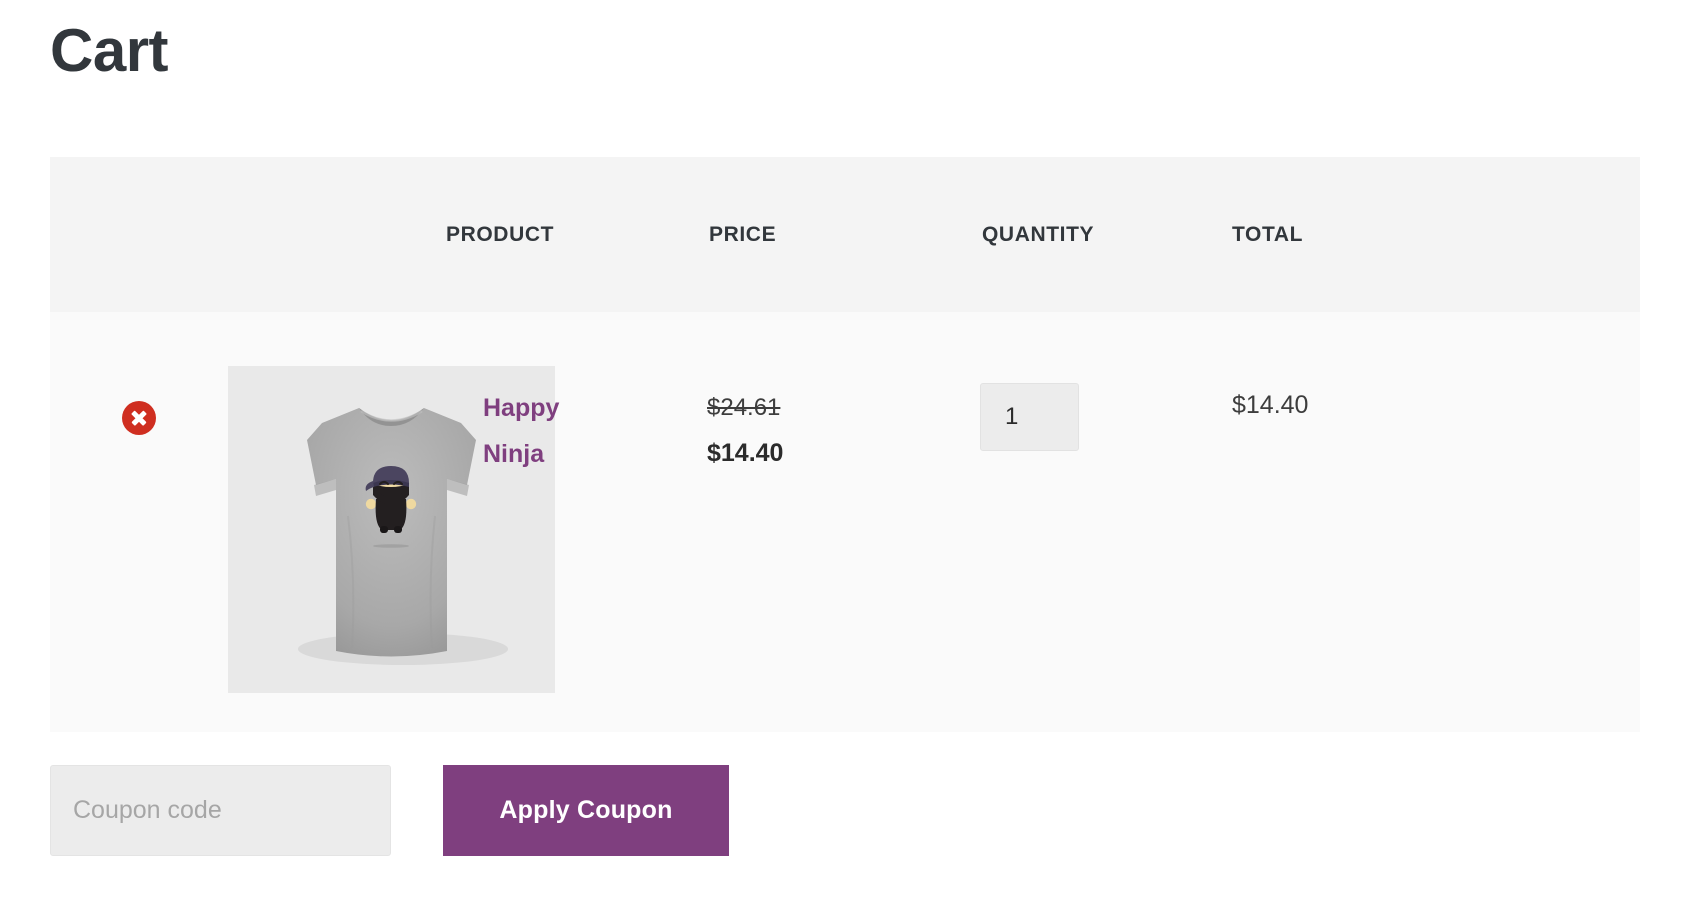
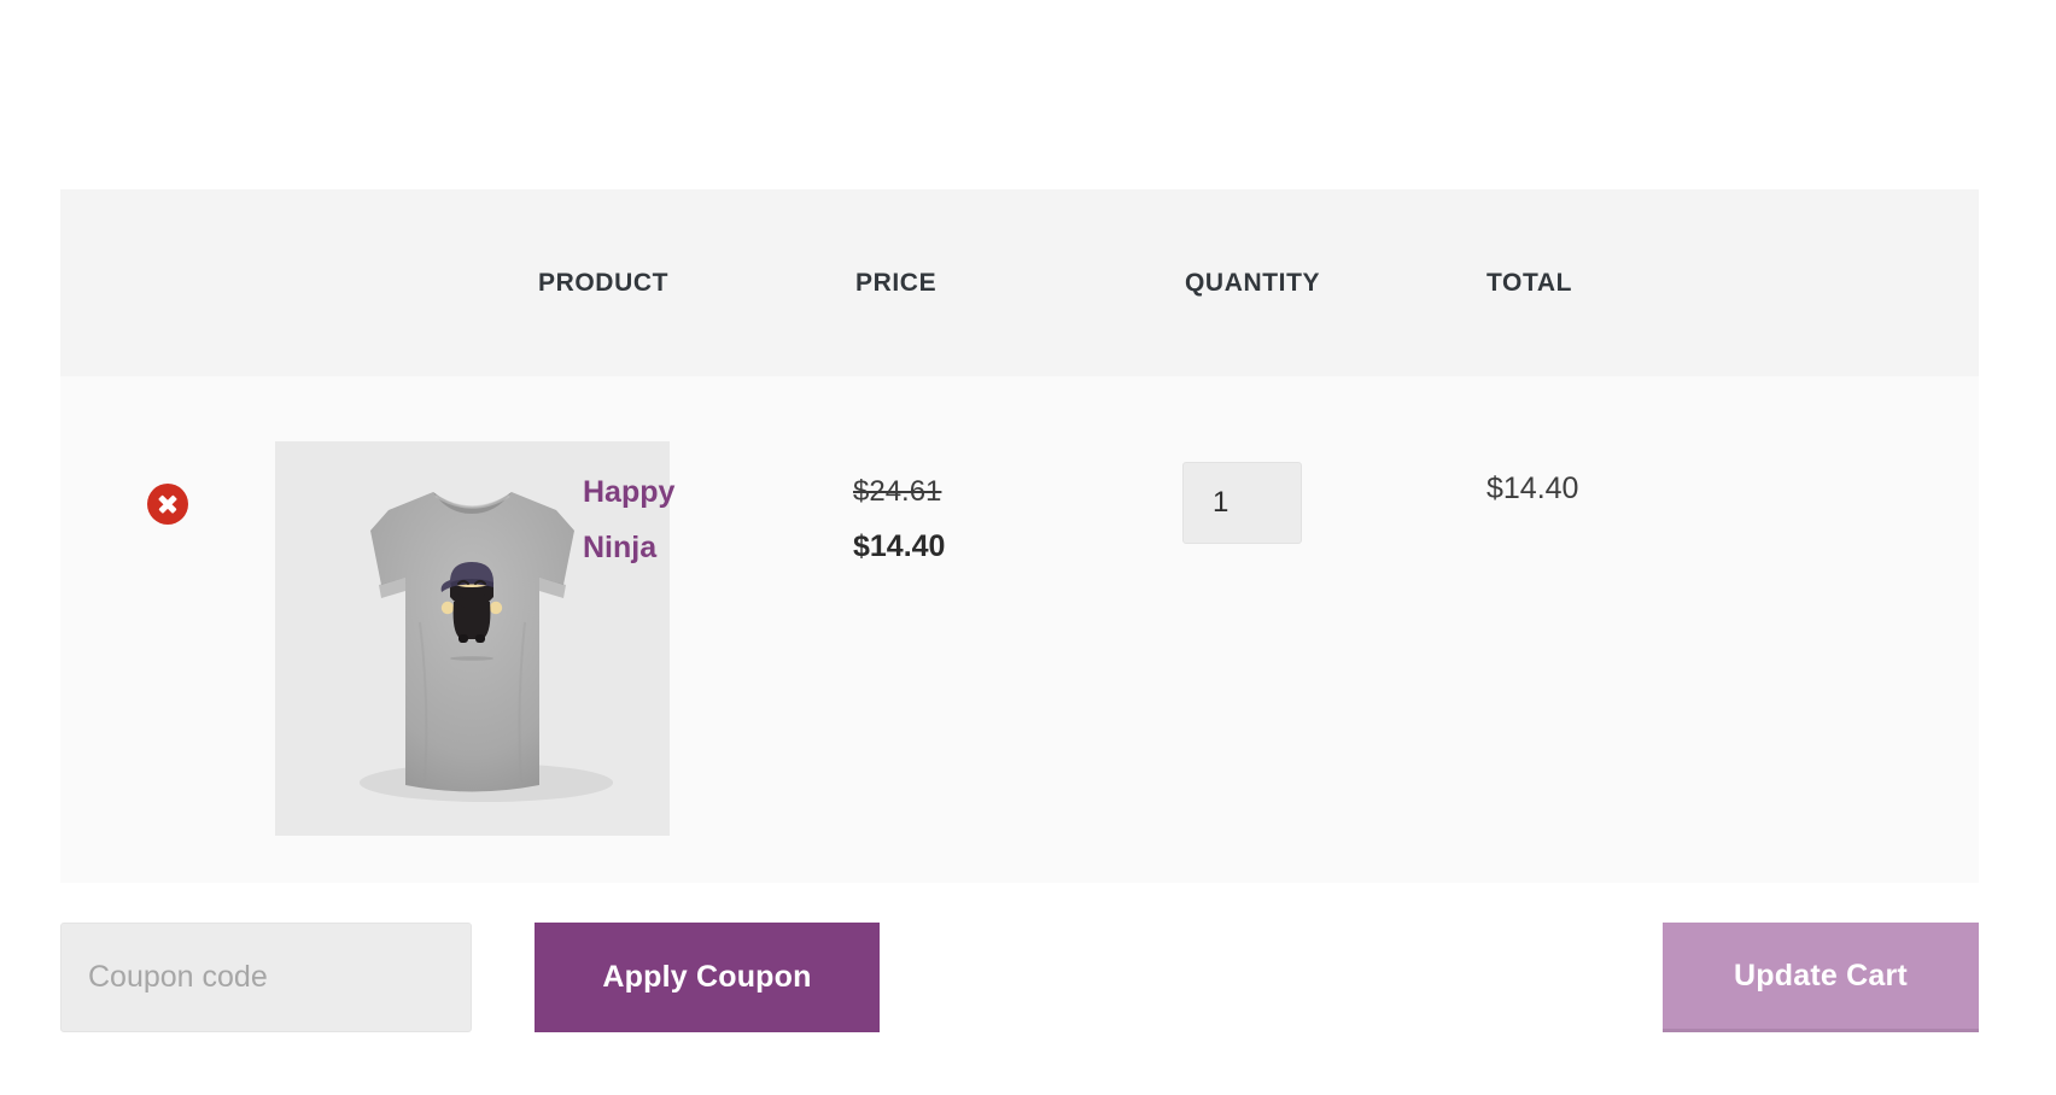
- Cart
  		PRODUCT	PRICE	QUANTITY	TOTAL
  		Happy Ninja	$24.61 $14.40	1	$14.40
  Coupon code
  Apply Coupon
+ Update Cart
